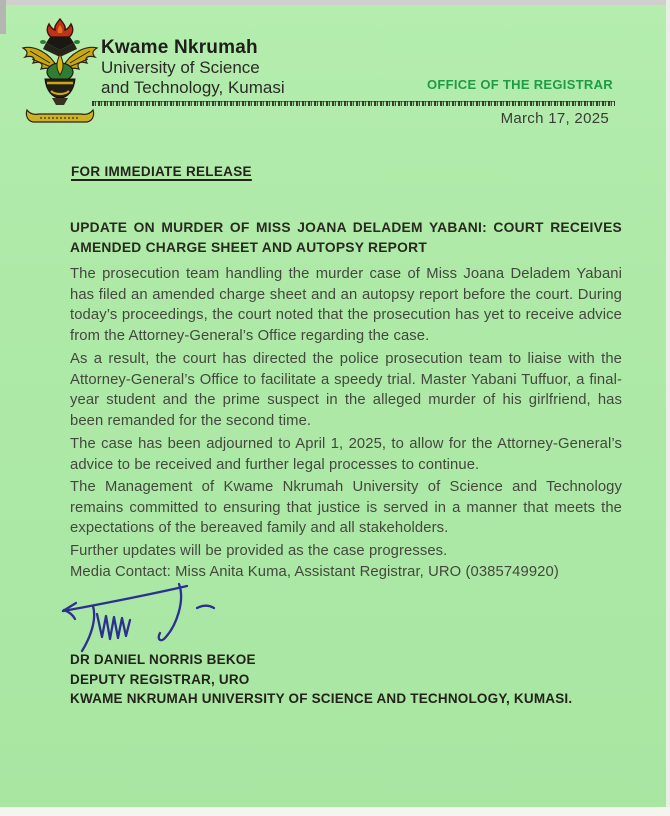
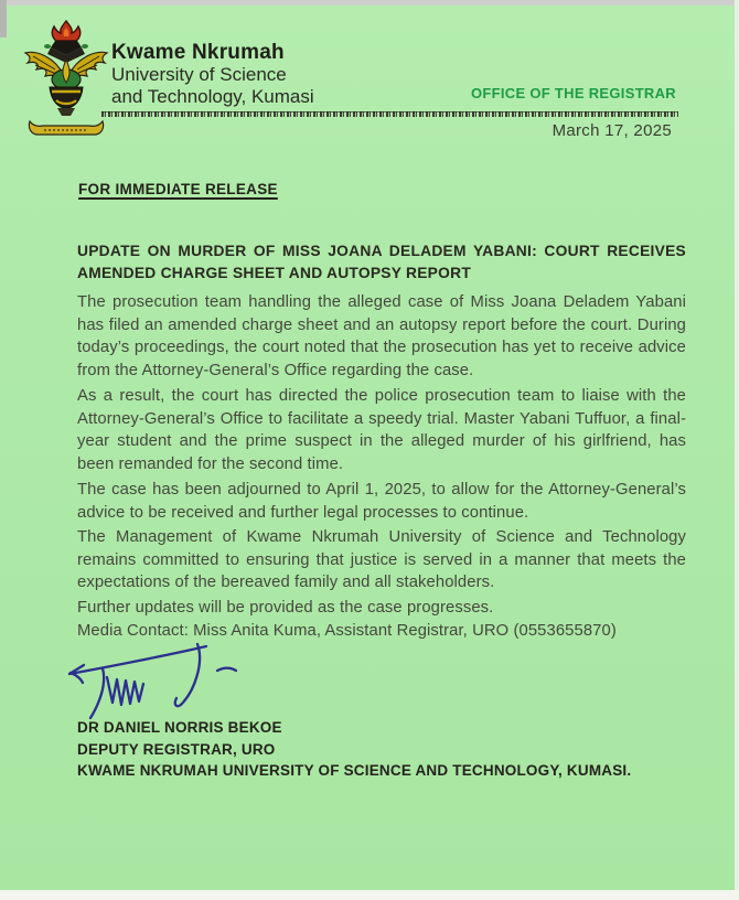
  Kwame Nkrumah
  University of Science
  and Technology, Kumasi
  OFFICE OF THE REGISTRAR
  March 17, 2025
  FOR IMMEDIATE RELEASE
  UPDATE ON MURDER OF MISS JOANA DELADEM YABANI: COURT RECEIVES AMENDED CHARGE SHEET AND AUTOPSY REPORT
- The prosecution team handling the murder case of Miss Joana Deladem Yabani has filed an amended charge sheet and an autopsy report before the court. During today’s proceedings, the court noted that the prosecution has yet to receive advice from the Attorney-General’s Office regarding the case.
+ The prosecution team handling the alleged case of Miss Joana Deladem Yabani has filed an amended charge sheet and an autopsy report before the court. During today’s proceedings, the court noted that the prosecution has yet to receive advice from the Attorney-General’s Office regarding the case.
  As a result, the court has directed the police prosecution team to liaise with the Attorney-General’s Office to facilitate a speedy trial. Master Yabani Tuffuor, a final-year student and the prime suspect in the alleged murder of his girlfriend, has been remanded for the second time.
  The case has been adjourned to April 1, 2025, to allow for the Attorney-General’s advice to be received and further legal processes to continue.
  The Management of Kwame Nkrumah University of Science and Technology remains committed to ensuring that justice is served in a manner that meets the expectations of the bereaved family and all stakeholders.
  Further updates will be provided as the case progresses.
- Media Contact: Miss Anita Kuma, Assistant Registrar, URO (0385749920)
+ Media Contact: Miss Anita Kuma, Assistant Registrar, URO (0553655870)
  DR DANIEL NORRIS BEKOE
  DEPUTY REGISTRAR, URO
  KWAME NKRUMAH UNIVERSITY OF SCIENCE AND TECHNOLOGY, KUMASI.
